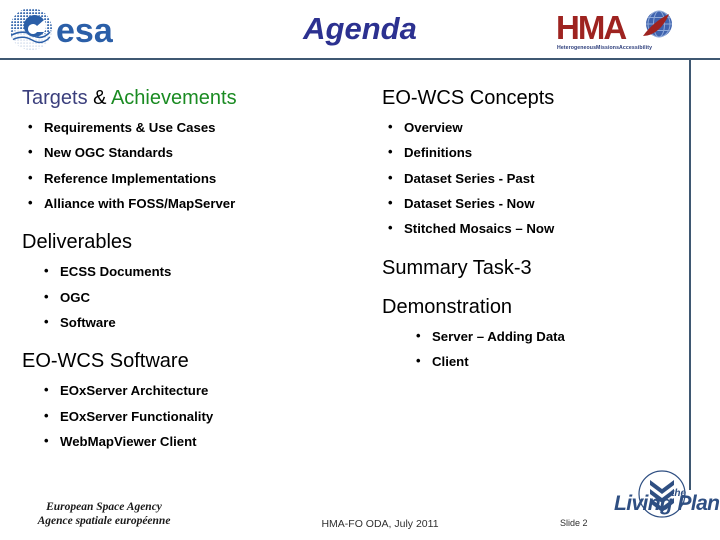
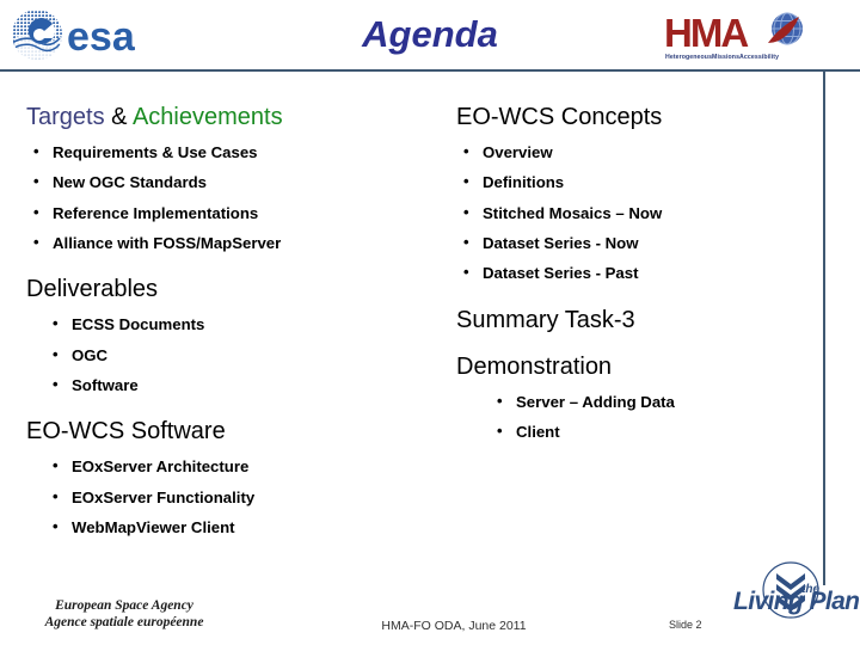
  esa
  Agenda
  HMA
  Targets & Achievements
  Requirements & Use Cases
  New OGC Standards
  Reference Implementations
  Alliance with FOSS/MapServer
  Deliverables
  ECSS Documents
  OGC
  Software
  EO-WCS Software
  EOxServer Architecture
  EOxServer Functionality
  WebMapViewer Client
  EO-WCS Concepts
  Overview
  Definitions
- Dataset Series - Past
+ Stitched Mosaics – Now
  Dataset Series - Now
- Stitched Mosaics – Now
+ Dataset Series - Past
  Summary Task-3
  Demonstration
  Server – Adding Data
  Client
  European Space Agency
  Agence spatiale européenne
- HMA-FO ODA, July 2011
+ HMA-FO ODA, June 2011
  Slide 2
  the
  Living Plan
